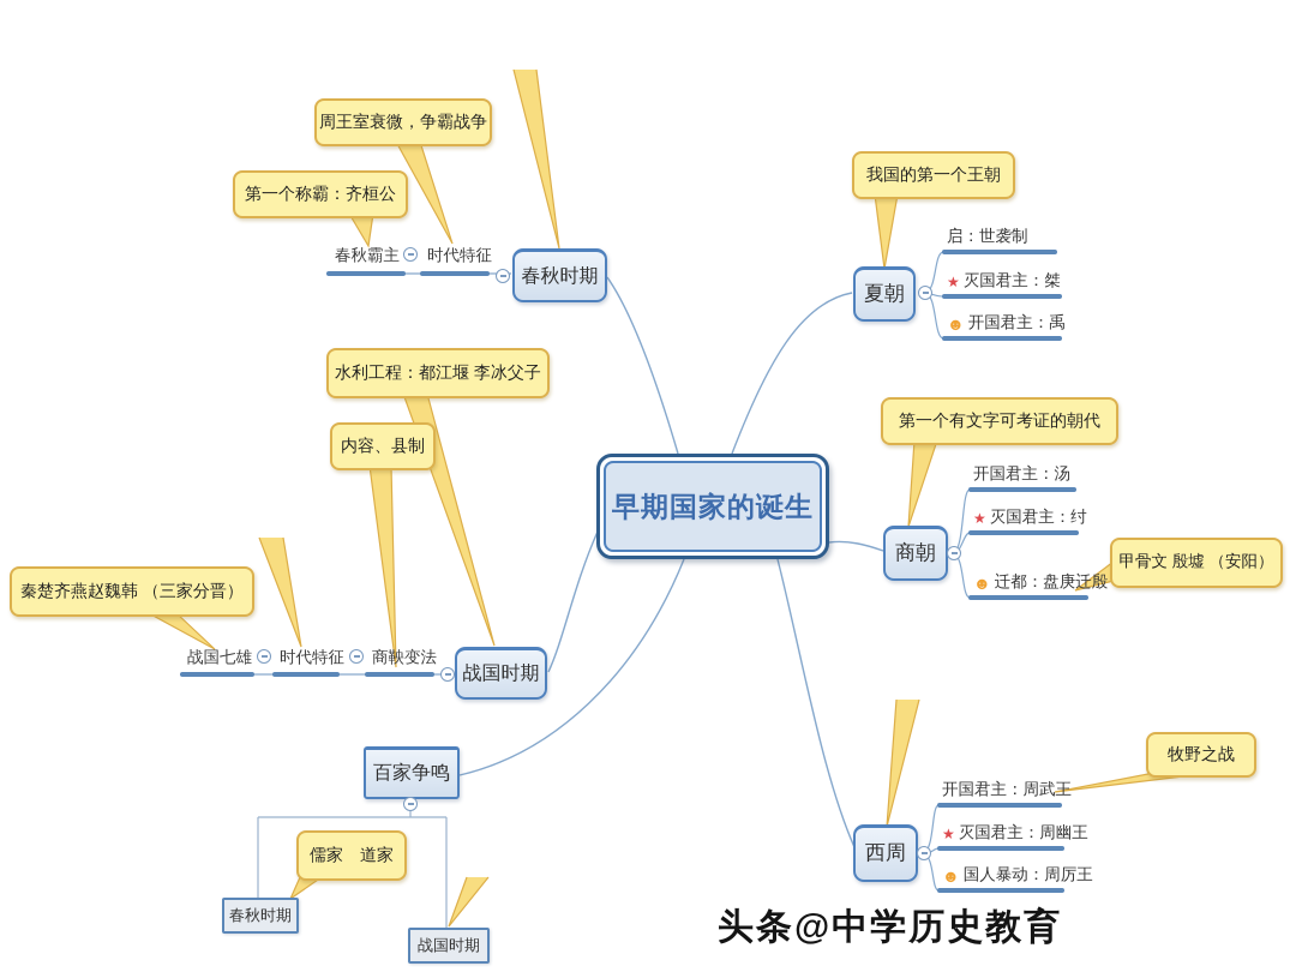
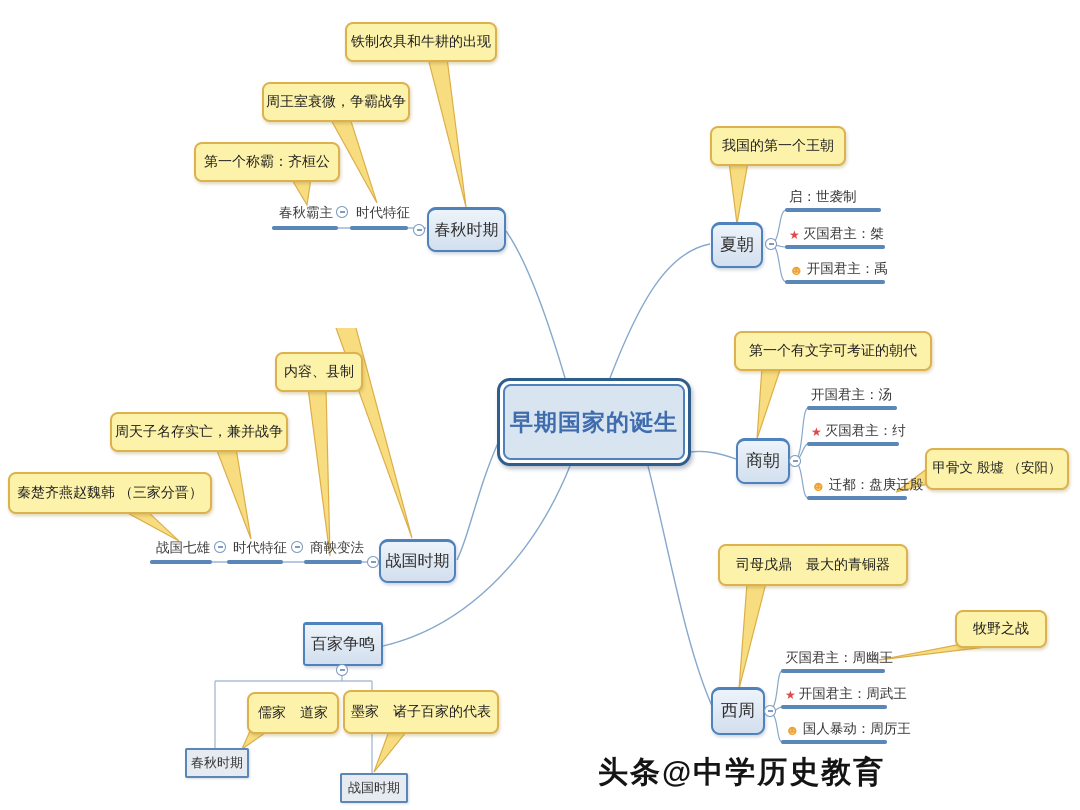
  早期国家的诞生
  夏朝
  我国的第一个王朝
  启：世袭制
  ★
  灭国君主：桀
  ☻
  开国君主：禹
  商朝
  第一个有文字可考证的朝代
  开国君主：汤
  ★
  灭国君主：纣
  ☻
  迁都：盘庚迁殷
  甲骨文 殷墟 （安阳）
  西周
+ 司母戊鼎 最大的青铜器
  牧野之战
- 开国君主：周武王
+ 灭国君主：周幽王
  ★
- 灭国君主：周幽王
+ 开国君主：周武王
  ☻
  国人暴动：周厉王
  春秋时期
  春秋霸主
  时代特征
+ 铁制农具和牛耕的出现
  周王室衰微，争霸战争
  第一个称霸：齐桓公
  战国时期
  战国七雄
  时代特征
  商鞅变法
- 水利工程：都江堰 李冰父子
  内容、县制
+ 周天子名存实亡，兼并战争
  秦楚齐燕赵魏韩 （三家分晋）
  百家争鸣
  春秋时期
  战国时期
  儒家 道家
+ 墨家 诸子百家的代表
  头条@中学历史教育
